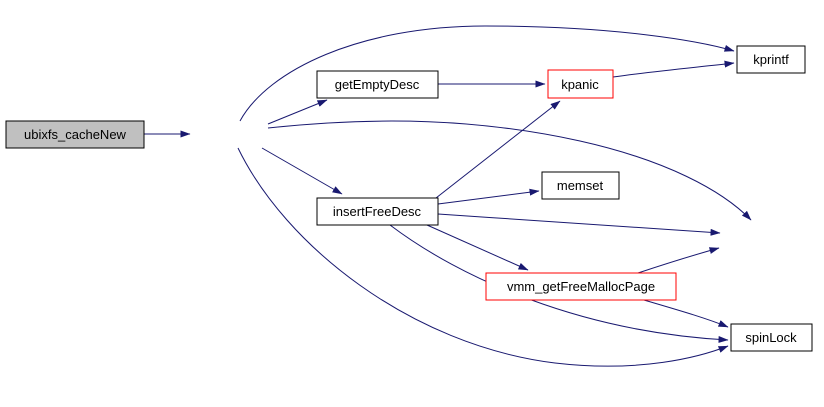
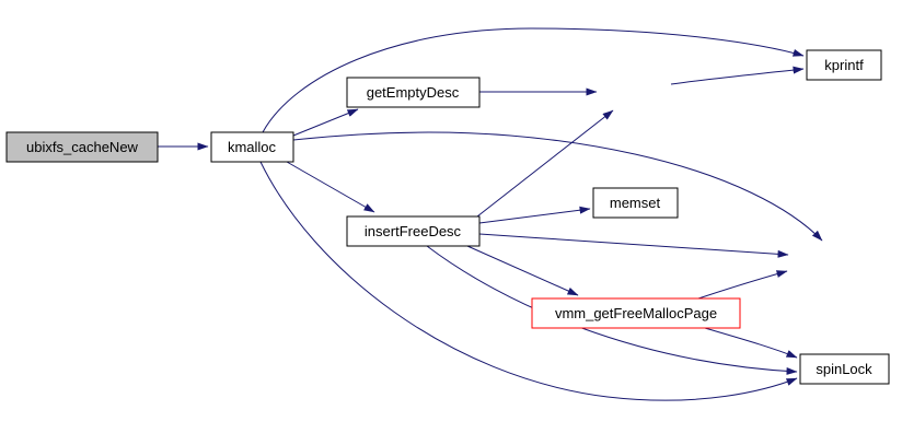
  ubixfs_cacheNew
+ kmalloc
  getEmptyDesc
- kpanic
  kprintf
  memset
  insertFreeDesc
  vmm_getFreeMallocPage
  spinLock
